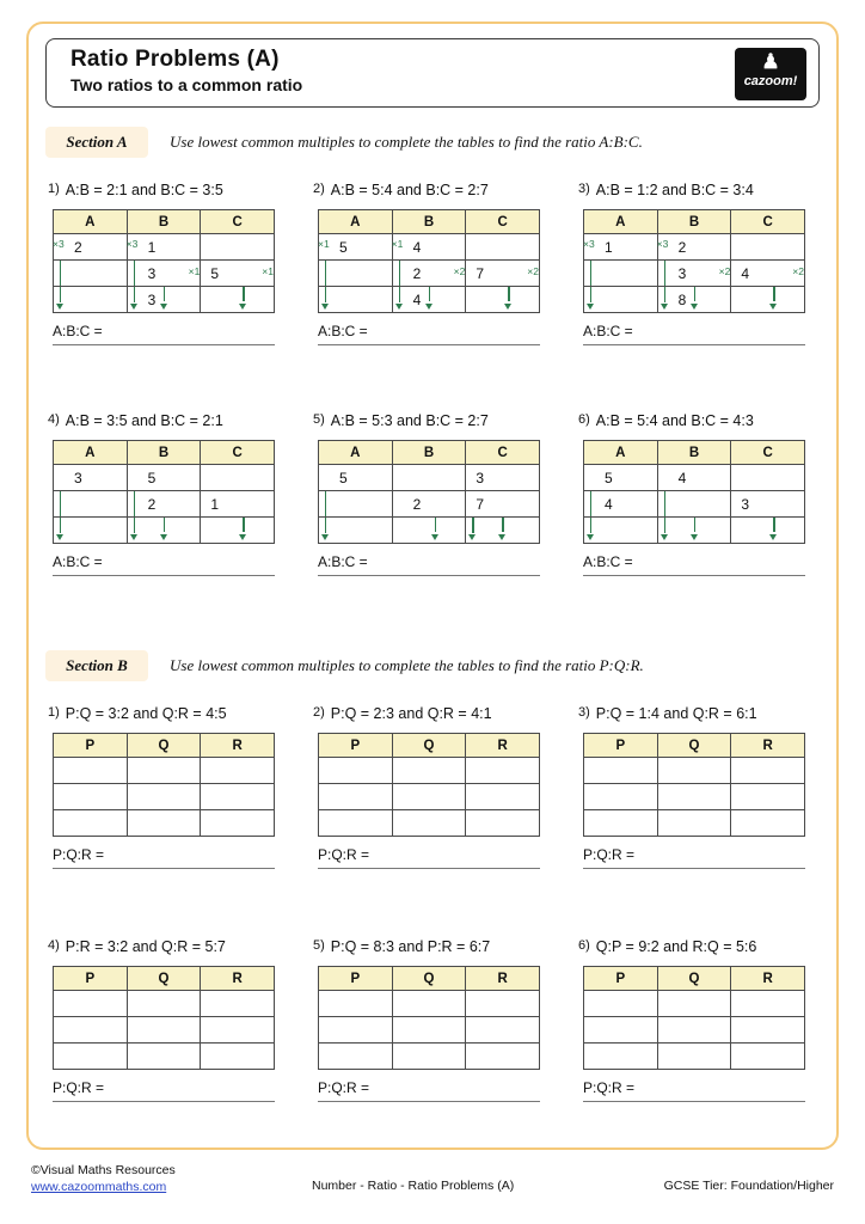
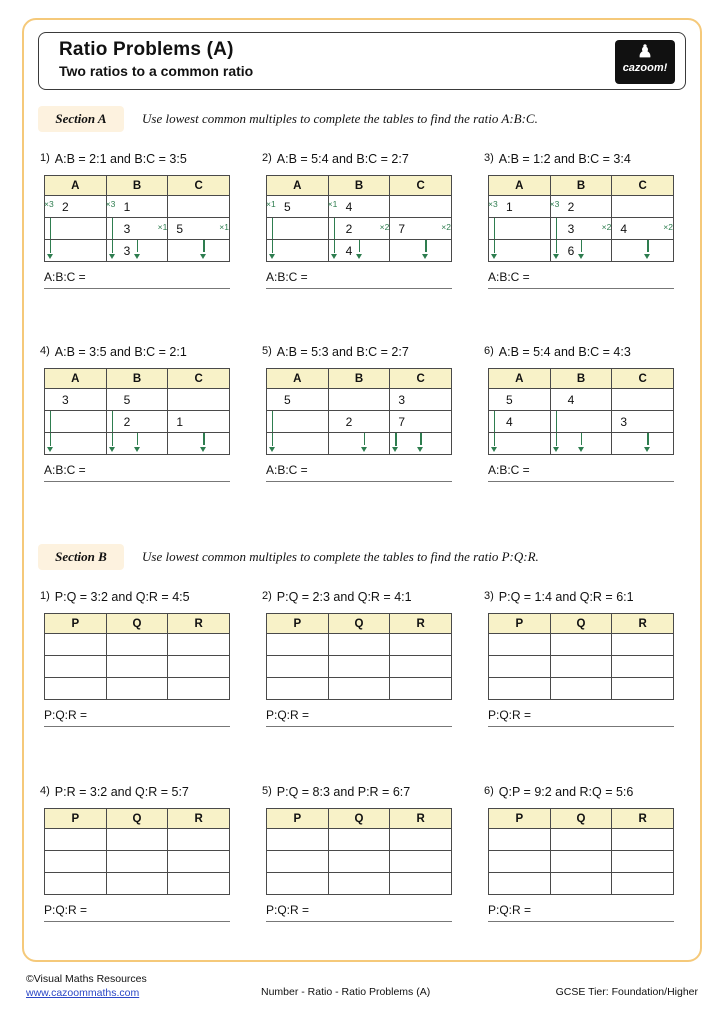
  Ratio Problems (A)
  Two ratios to a common ratio
  ♟
  cazoom!
  Section A
  Use lowest common multiples to complete the tables to find the ratio A:B:C.
  1) A:B = 2:1 and B:C = 3:5
  A	B	C
  ×3 2	×3 1
  	3 ×1	5 ×1
  	3
  A:B:C =
  2) A:B = 5:4 and B:C = 2:7
  A	B	C
  ×1 5	×1 4
  	2 ×2	7 ×2
  	4
  A:B:C =
  3) A:B = 1:2 and B:C = 3:4
  A	B	C
  ×3 1	×3 2
  	3 ×2	4 ×2
- 	8
+ 	6
  A:B:C =
  4) A:B = 3:5 and B:C = 2:1
  A	B	C
  3	5
  	2	1
  A:B:C =
  5) A:B = 5:3 and B:C = 2:7
  A	B	C
  5		3
  	2	7
  A:B:C =
  6) A:B = 5:4 and B:C = 4:3
  A	B	C
  5	4
  4		3
  A:B:C =
  Section B
  Use lowest common multiples to complete the tables to find the ratio P:Q:R.
  1) P:Q = 3:2 and Q:R = 4:5
  P	Q	R
  P:Q:R =
  2) P:Q = 2:3 and Q:R = 4:1
  P	Q	R
  P:Q:R =
  3) P:Q = 1:4 and Q:R = 6:1
  P	Q	R
  P:Q:R =
  4) P:R = 3:2 and Q:R = 5:7
  P	Q	R
  P:Q:R =
  5) P:Q = 8:3 and P:R = 6:7
  P	Q	R
  P:Q:R =
  6) Q:P = 9:2 and R:Q = 5:6
  P	Q	R
  P:Q:R =
  ©Visual Maths Resources
  www.cazoommaths.com
  Number - Ratio - Ratio Problems (A)
  GCSE Tier: Foundation/Higher
